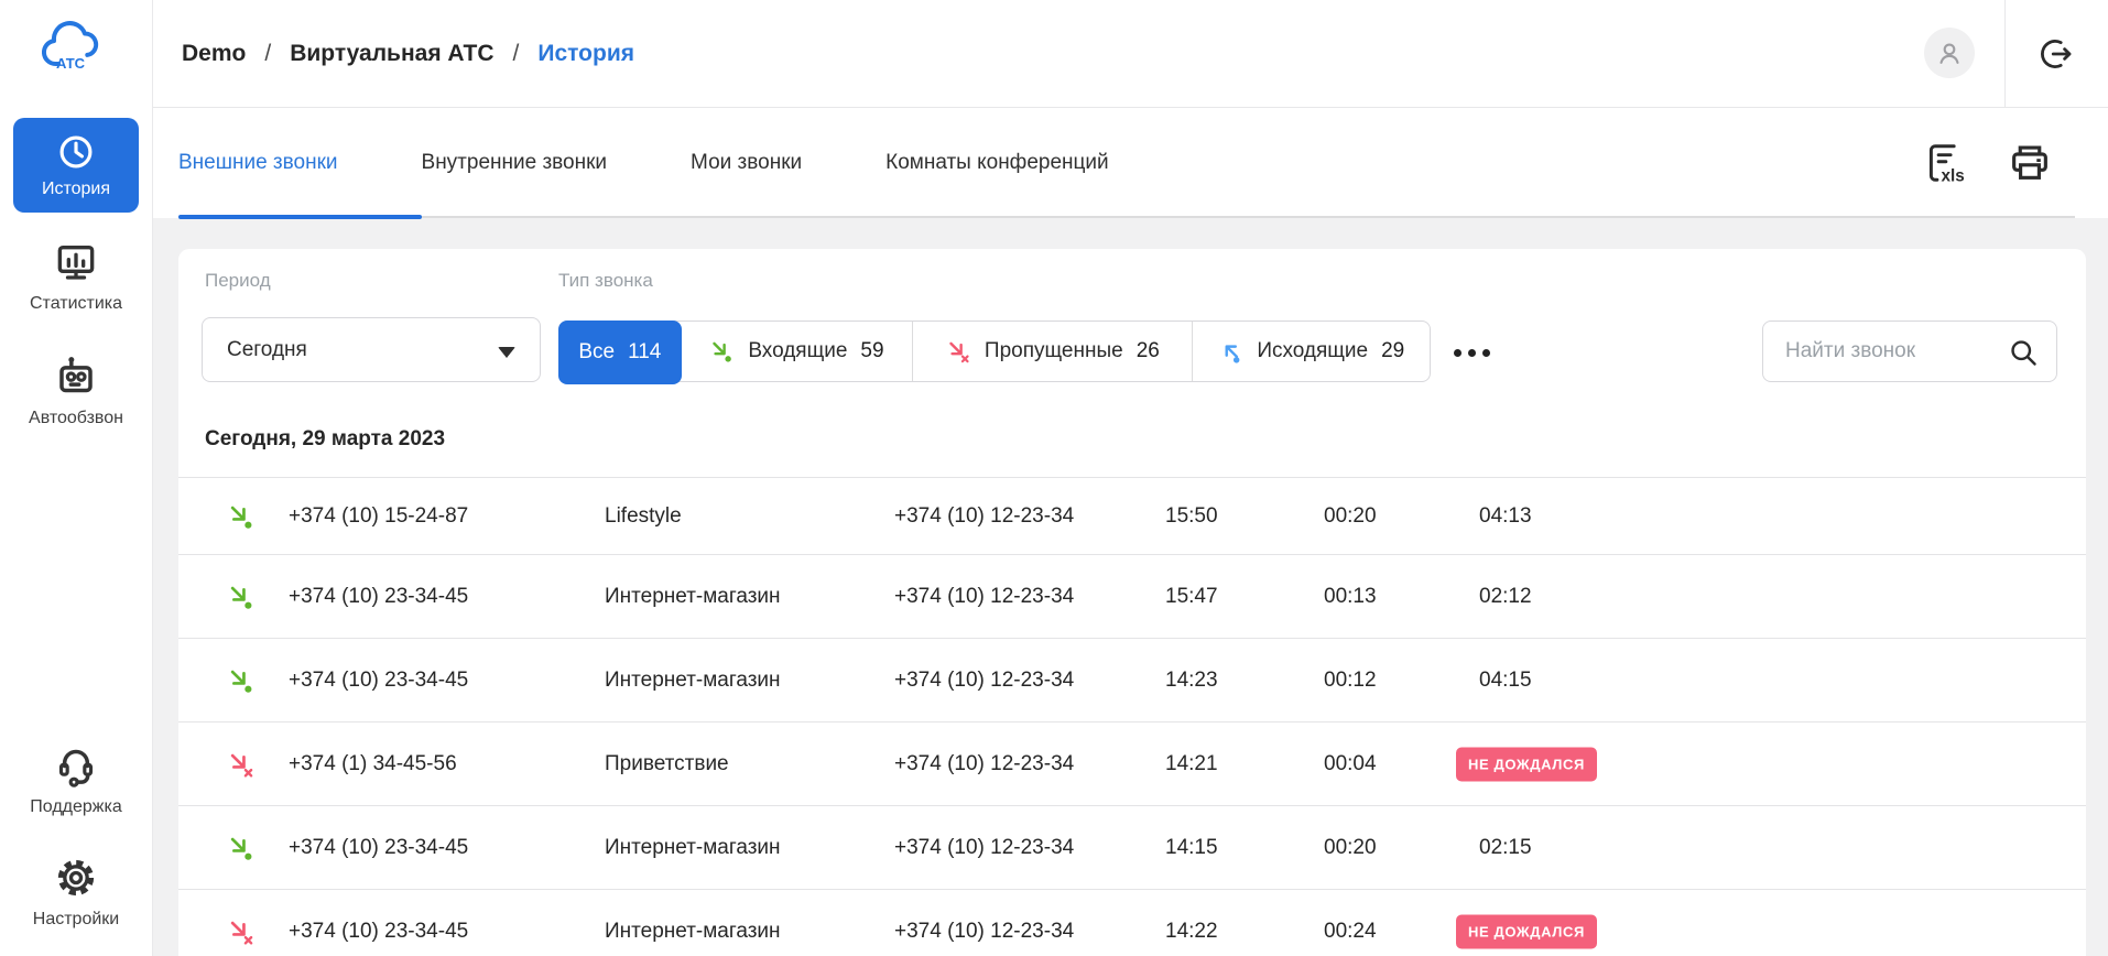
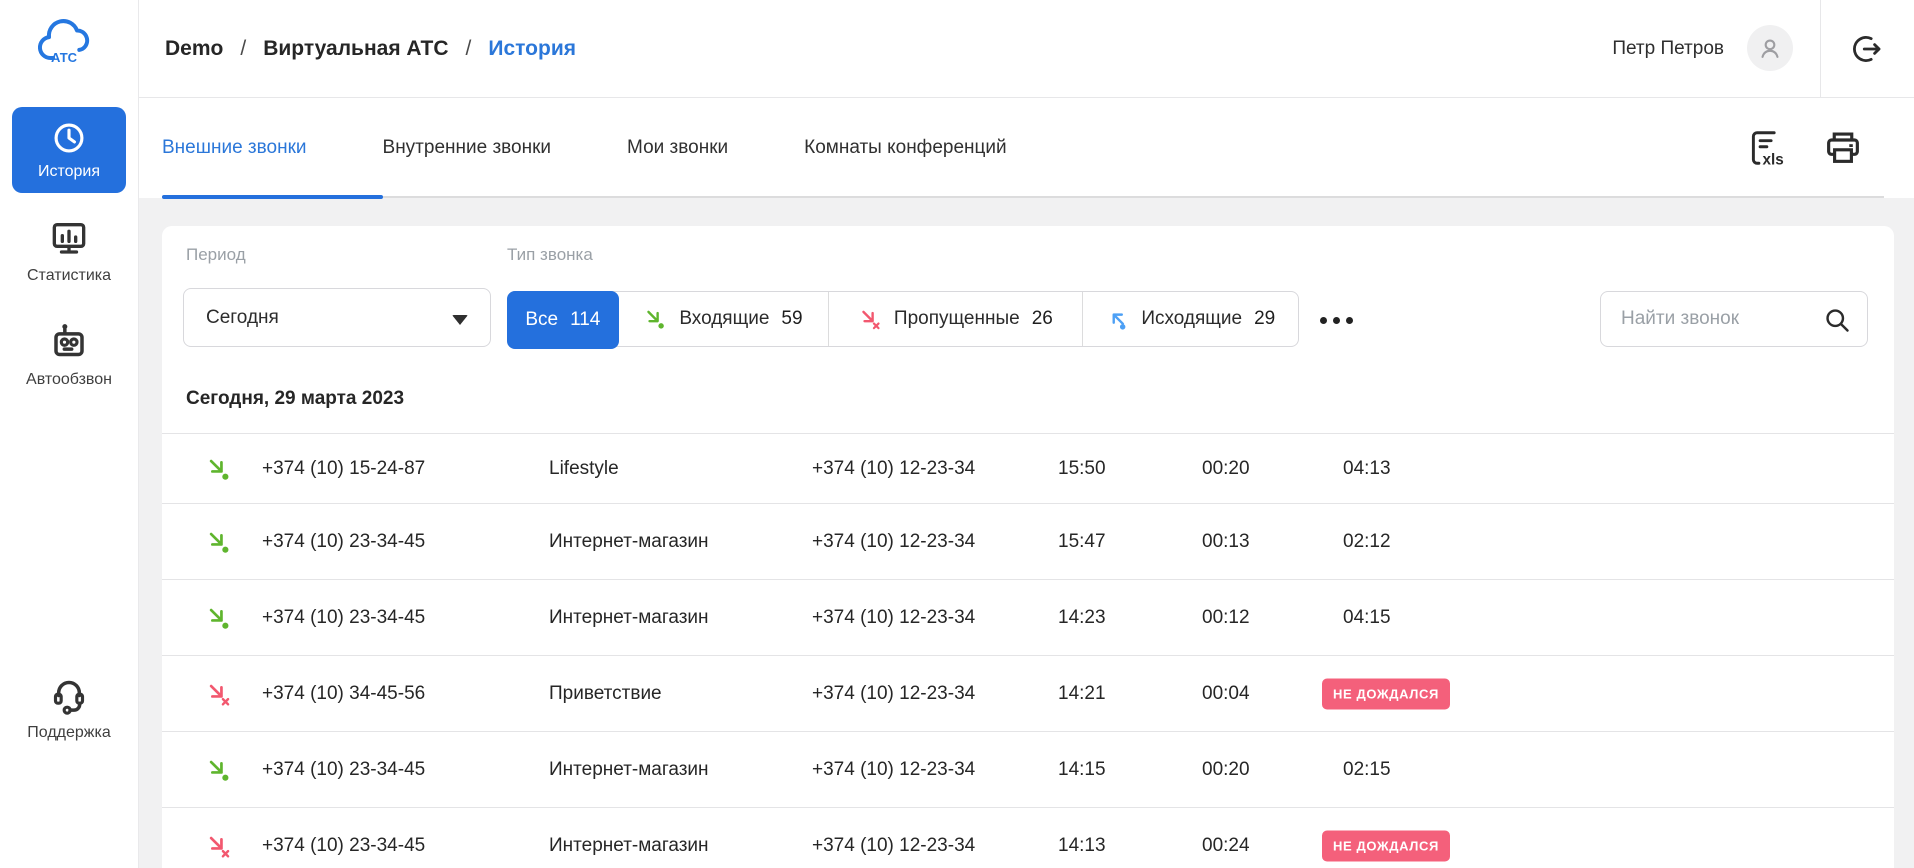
  АТС
  История
  Статистика
  Автообзвон
  Поддержка
- Настройки
  Demo
  /
  Виртуальная АТС
  /
  История
+ Петр Петров
  Внешние звонки
  Внутренние звонки
  Мои звонки
  Комнаты конференций
  xls
  Период
  Тип звонка
  Сегодня
  Все
  114
  Входящие
  59
  Пропущенные
  26
  Исходящие
  29
  Найти звонок
  Сегодня, 29 марта 2023
  +374 (10) 15-24-87
  Lifestyle
  +374 (10) 12-23-34
  15:50
  00:20
  04:13
  +374 (10) 23-34-45
  Интернет-магазин
  +374 (10) 12-23-34
  15:47
  00:13
  02:12
  +374 (10) 23-34-45
  Интернет-магазин
  +374 (10) 12-23-34
  14:23
  00:12
  04:15
- +374 (1) 34-45-56
+ +374 (10) 34-45-56
  Приветствие
  +374 (10) 12-23-34
  14:21
  00:04
  НЕ ДОЖДАЛСЯ
  +374 (10) 23-34-45
  Интернет-магазин
  +374 (10) 12-23-34
  14:15
  00:20
  02:15
  +374 (10) 23-34-45
  Интернет-магазин
  +374 (10) 12-23-34
- 14:22
+ 14:13
  00:24
  НЕ ДОЖДАЛСЯ
